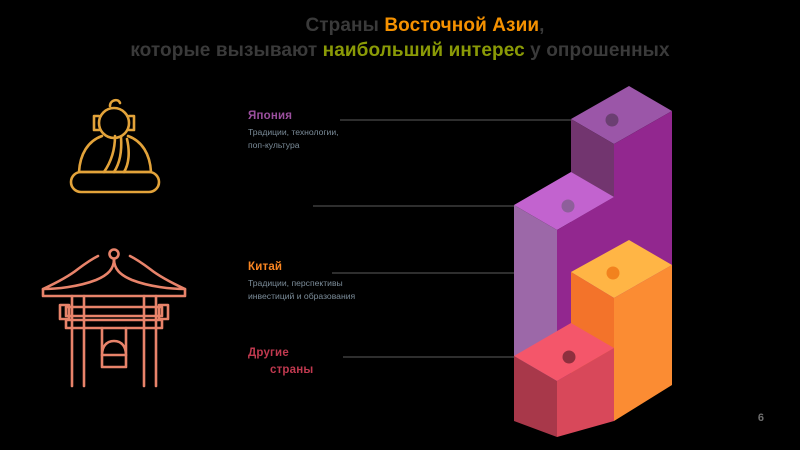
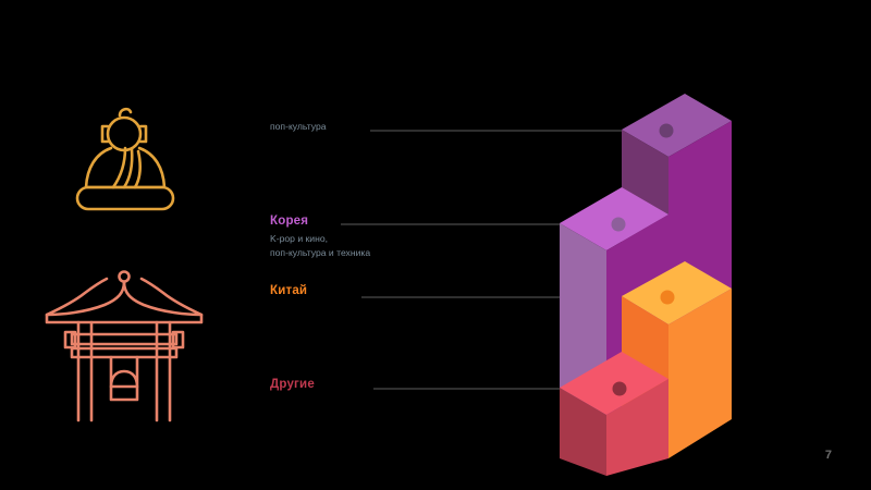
- Страны Восточной Азии,
- которые вызывают наибольший интерес у опрошенных
- Япония
- Традиции, технологии,
  поп-культура
+ Корея
+ K-pop и кино,
+ поп-культура и техника
  Китай
- Традиции, перспективы
- инвестиций и образования
  Другие
- страны
- 6
+ 7
